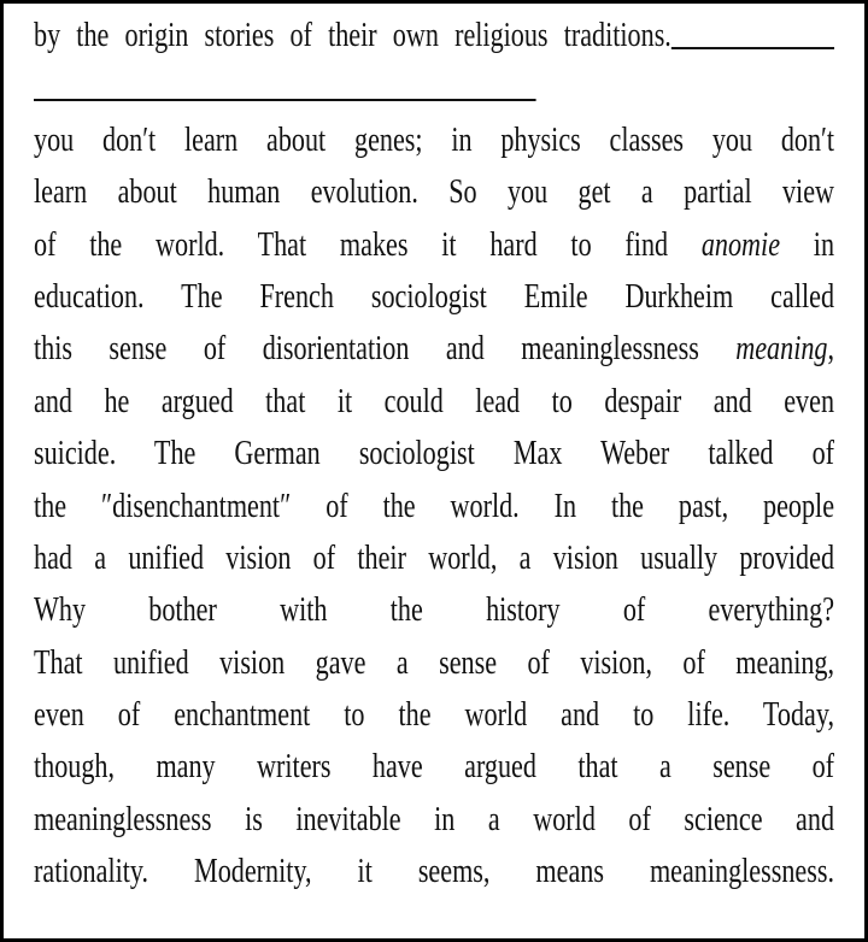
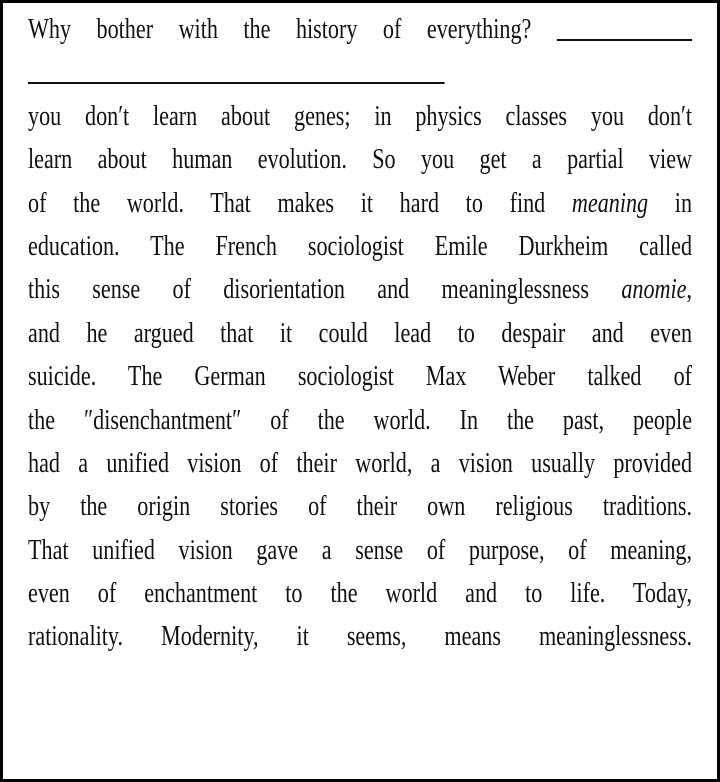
- by the origin stories of their own religious traditions.
+ Why bother with the history of everything?
  you don′t learn about genes; in physics classes you don′t
  learn about human evolution. So you get a partial view
- of the world. That makes it hard to find anomie in
+ of the world. That makes it hard to find meaning in
  education. The French sociologist Emile Durkheim called
- this sense of disorientation and meaninglessness meaning,
+ this sense of disorientation and meaninglessness anomie,
  and he argued that it could lead to despair and even
  suicide. The German sociologist Max Weber talked of
  the ″disenchantment″ of the world. In the past, people
  had a unified vision of their world, a vision usually provided
- Why bother with the history of everything?
+ by the origin stories of their own religious traditions.
- That unified vision gave a sense of vision, of meaning,
+ That unified vision gave a sense of purpose, of meaning,
  even of enchantment to the world and to life. Today,
- though, many writers have argued that a sense of
- meaninglessness is inevitable in a world of science and
  rationality. Modernity, it seems, means meaninglessness.
